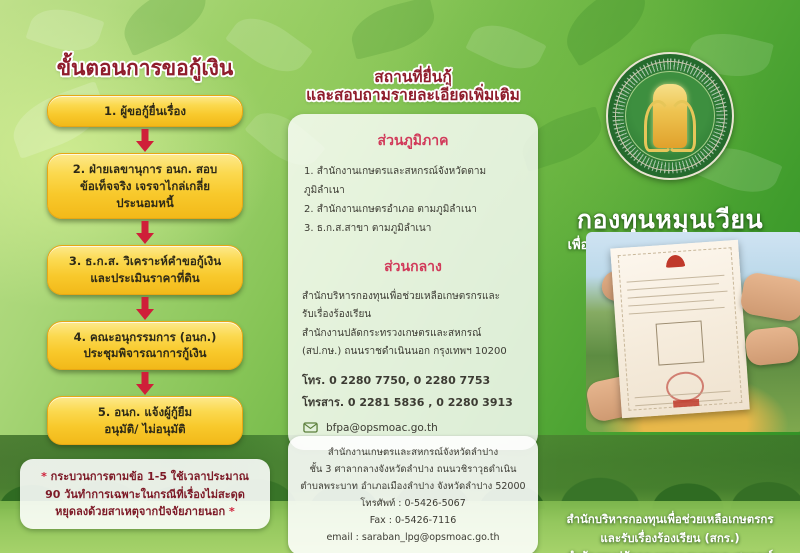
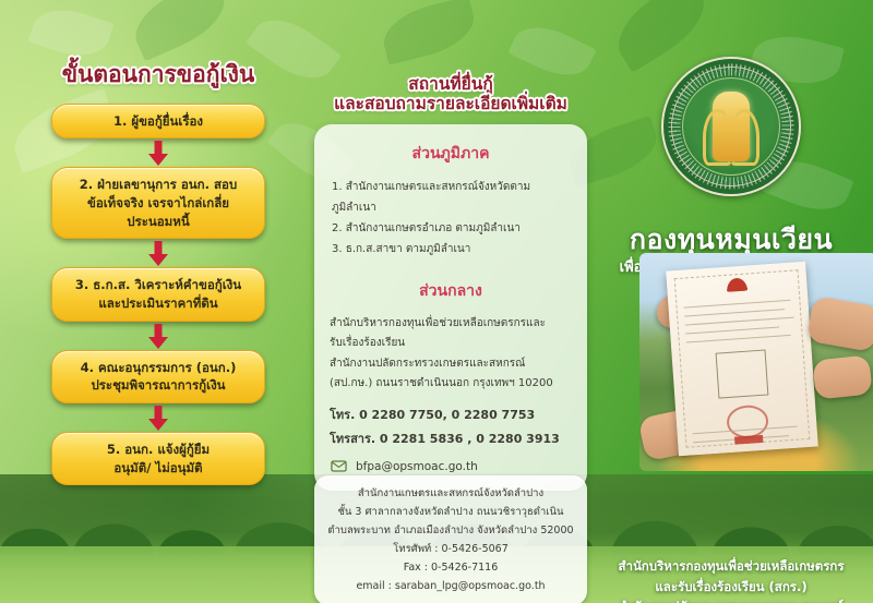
  ขั้นตอนการขอกู้เงิน
  1. ผู้ขอกู้ยื่นเรื่อง
  2. ฝ่ายเลขานุการ อนก. สอบ
  ข้อเท็จจริง เจรจาไกล่เกลี่ย
  ประนอมหนี้
  3. ธ.ก.ส. วิเคราะห์คำขอกู้เงิน
  และประเมินราคาที่ดิน
  4. คณะอนุกรรมการ (อนก.)
  ประชุมพิจารณาการกู้เงิน
  5. อนก. แจ้งผู้กู้ยืม
  อนุมัติ/ ไม่อนุมัติ
- * กระบวนการตามข้อ 1-5 ใช้เวลาประมาณ
- 90 วันทำการเฉพาะในกรณีที่เรื่องไม่สะดุด
- หยุดลงด้วยสาเหตุจากปัจจัยภายนอก *
  สถานที่ยื่นกู้
  และสอบถามรายละเอียดเพิ่มเติม
  ส่วนภูมิภาค
  1. สำนักงานเกษตรและสหกรณ์จังหวัดตามภูมิลำเนา
  2. สำนักงานเกษตรอำเภอ ตามภูมิลำเนา
  3. ธ.ก.ส.สาขา ตามภูมิลำเนา
  ส่วนกลาง
  สำนักบริหารกองทุนเพื่อช่วยเหลือเกษตรกรและ
  รับเรื่องร้องเรียน
  สำนักงานปลัดกระทรวงเกษตรและสหกรณ์
  (สป.กษ.) ถนนราชดำเนินนอก กรุงเทพฯ 10200
  โทร. 0 2280 7750, 0 2280 7753
  โทรสาร. 0 2281 5836 , 0 2280 3913
  bfpa@opsmoac.go.th
  สำนักงานเกษตรและสหกรณ์จังหวัดลำปาง
  ชั้น 3 ศาลากลางจังหวัดลำปาง ถนนวชิราวุธดำเนิน
  ตำบลพระบาท อำเภอเมืองลำปาง จังหวัดลำปาง 52000
  โทรศัพท์ : 0-5426-5067
  Fax : 0-5426-7116
  email : saraban_lpg@opsmoac.go.th
  กองทุนหมุนเวียน
  สำนักบริหารกองทุนเพื่อช่วยเหลือเกษตรกร
  และรับเรื่องร้องเรียน (สกร.)
